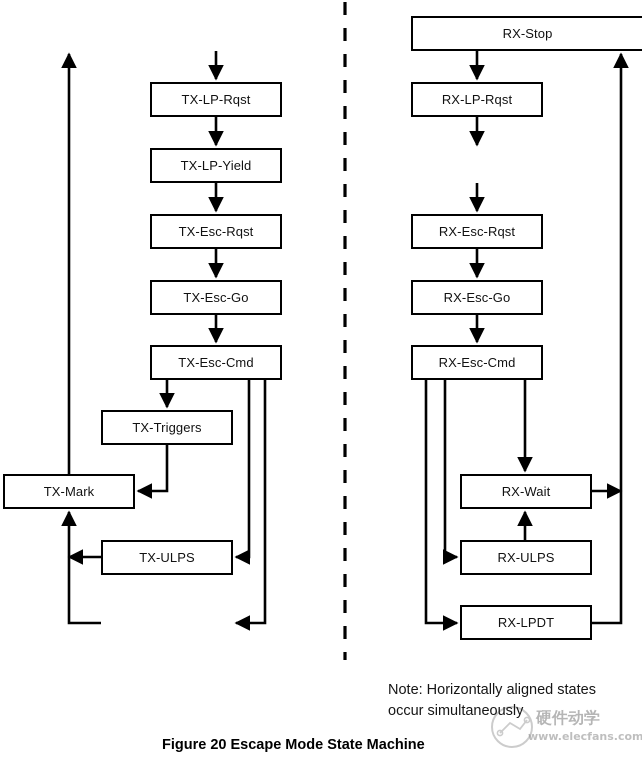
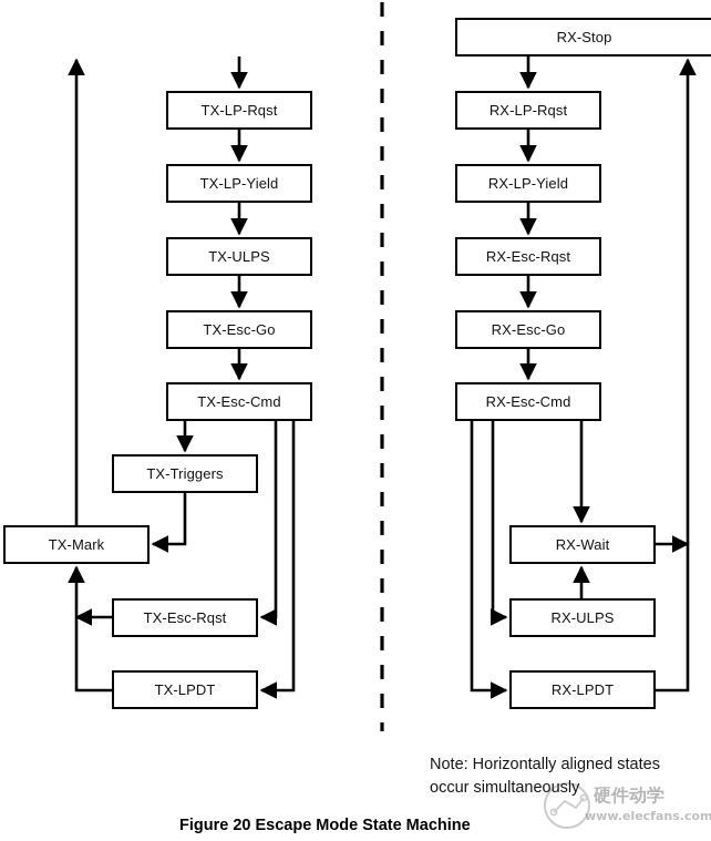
  TX-LP-Rqst
  TX-LP-Yield
- TX-Esc-Rqst
+ TX-ULPS
  TX-Esc-Go
  TX-Esc-Cmd
  TX-Triggers
  TX-Mark
- TX-ULPS
+ TX-Esc-Rqst
+ TX-LPDT
  RX-Stop
  RX-LP-Rqst
+ RX-LP-Yield
  RX-Esc-Rqst
  RX-Esc-Go
  RX-Esc-Cmd
  RX-Wait
  RX-ULPS
  RX-LPDT
  Note: Horizontally aligned states
  occur simultaneously
  Figure 20 Escape Mode State Machine
  硬件动学
  www.elecfans.com
